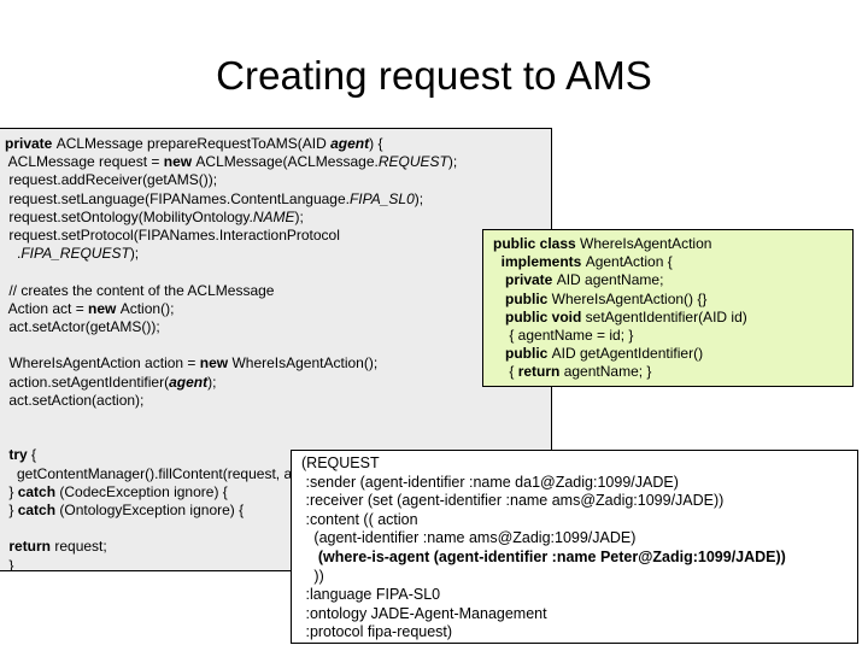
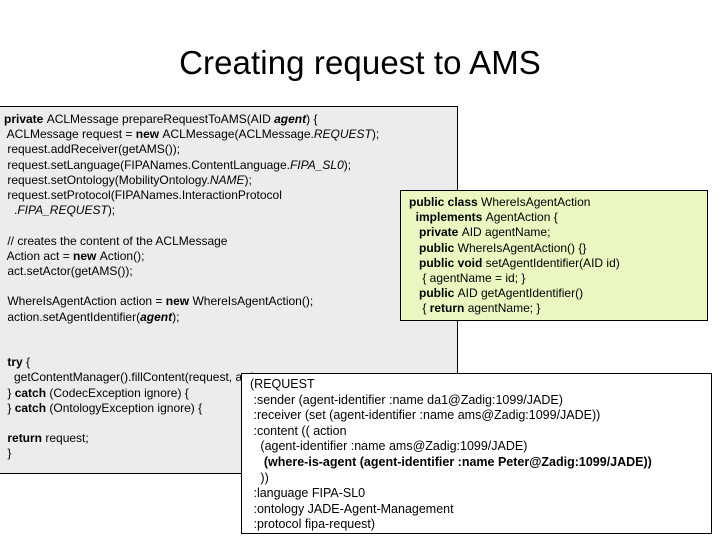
  Creating request to AMS
  private ACLMessage prepareRequestToAMS(AID agent) {
  ACLMessage request = new ACLMessage(ACLMessage.REQUEST);
  request.addReceiver(getAMS());
  request.setLanguage(FIPANames.ContentLanguage.FIPA_SL0);
  request.setOntology(MobilityOntology.NAME);
  request.setProtocol(FIPANames.InteractionProtocol
  .FIPA_REQUEST);
  // creates the content of the ACLMessage
  Action act = new Action();
  act.setActor(getAMS());
  WhereIsAgentAction action = new WhereIsAgentAction();
  action.setAgentIdentifier(agent);
- act.setAction(action);
  try {
  getContentManager().fillContent(request, a
  } catch (CodecException ignore) {
  } catch (OntologyException ignore) {
  return request;
  }
  public class WhereIsAgentAction
  implements AgentAction {
  private AID agentName;
  public WhereIsAgentAction() {}
  public void setAgentIdentifier(AID id)
  { agentName = id; }
  public AID getAgentIdentifier()
  { return agentName; }
  (REQUEST
  :sender (agent-identifier :name da1@Zadig:1099/JADE)
  :receiver (set (agent-identifier :name ams@Zadig:1099/JADE))
  :content (( action
  (agent-identifier :name ams@Zadig:1099/JADE)
  (where-is-agent (agent-identifier :name Peter@Zadig:1099/JADE))
  ))
  :language FIPA-SL0
  :ontology JADE-Agent-Management
  :protocol fipa-request)
